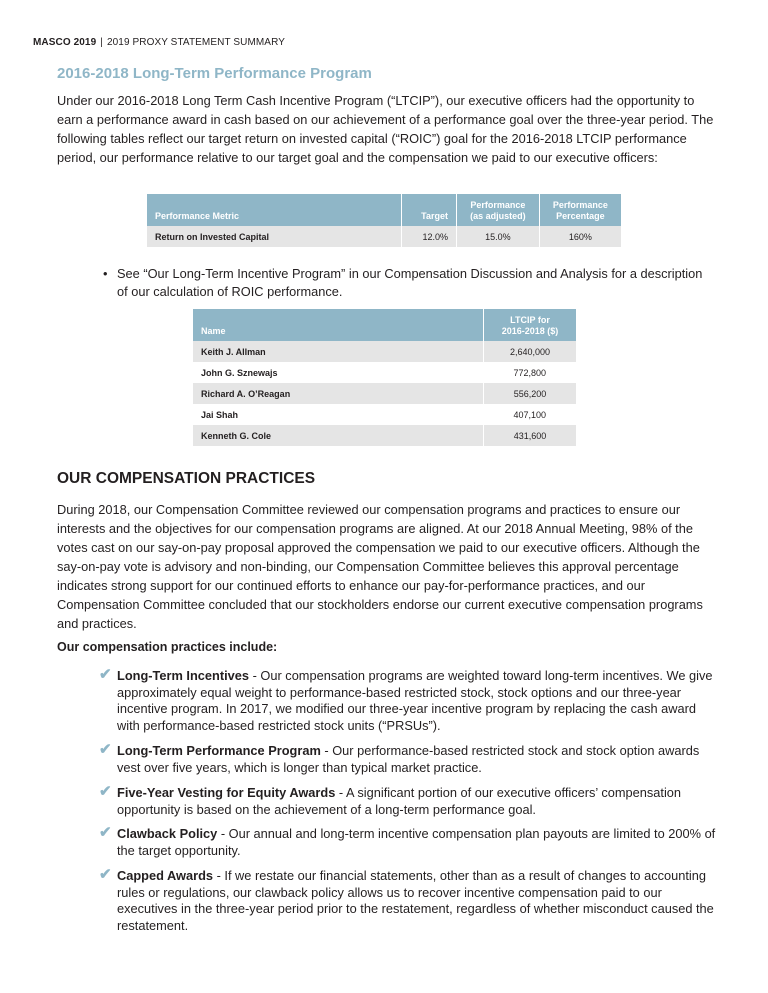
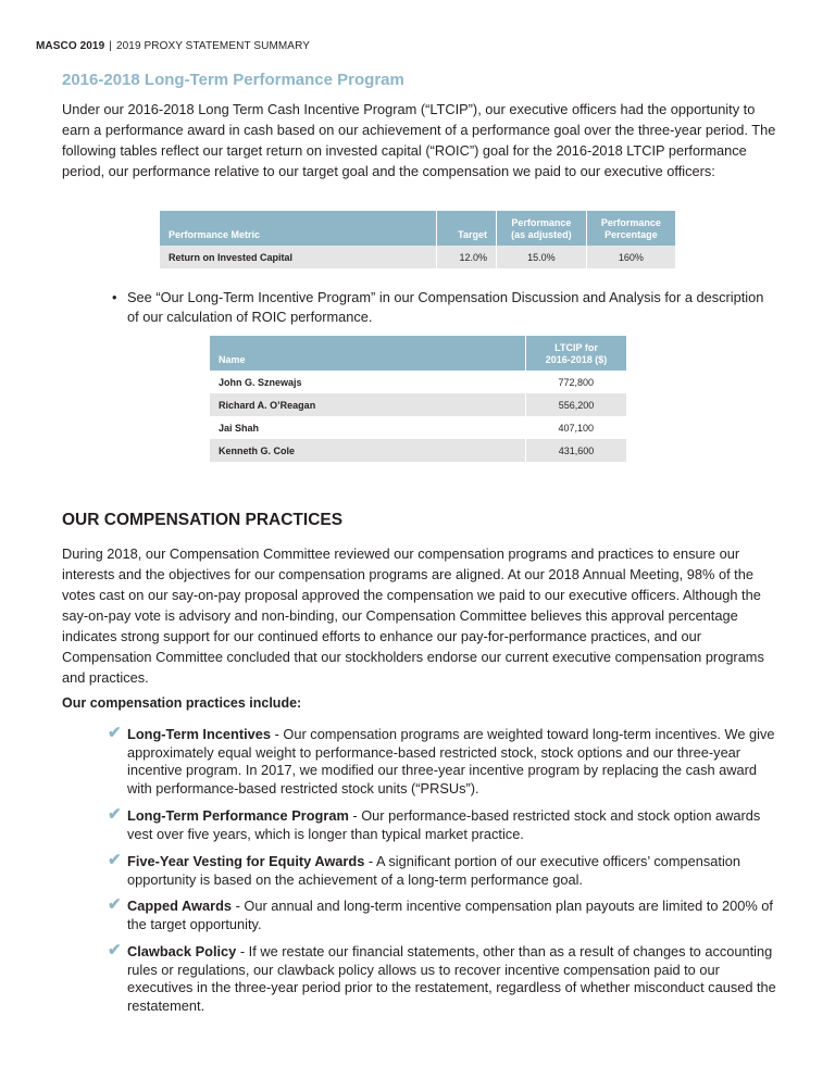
  MASCO 2019 | 2019 PROXY STATEMENT SUMMARY
  2016-2018 Long-Term Performance Program
  Under our 2016-2018 Long Term Cash Incentive Program (“LTCIP”), our executive officers had the opportunity to earn a performance award in cash based on our achievement of a performance goal over the three-year period. The following tables reflect our target return on invested capital (“ROIC”) goal for the 2016-2018 LTCIP performance period, our performance relative to our target goal and the compensation we paid to our executive officers:
  Performance Metric	Target	Performance(as adjusted)	PerformancePercentage
  Return on Invested Capital	12.0%	15.0%	160%
  •
  See “Our Long-Term Incentive Program” in our Compensation Discussion and Analysis for a description of our calculation of ROIC performance.
  Name	LTCIP for2016-2018 ($)
- Keith J. Allman	2,640,000
  John G. Sznewajs	772,800
  Richard A. O’Reagan	556,200
  Jai Shah	407,100
  Kenneth G. Cole	431,600
  OUR COMPENSATION PRACTICES
  During 2018, our Compensation Committee reviewed our compensation programs and practices to ensure our interests and the objectives for our compensation programs are aligned. At our 2018 Annual Meeting, 98% of the votes cast on our say-on-pay proposal approved the compensation we paid to our executive officers. Although the say-on-pay vote is advisory and non-binding, our Compensation Committee believes this approval percentage indicates strong support for our continued efforts to enhance our pay-for-performance practices, and our Compensation Committee concluded that our stockholders endorse our current executive compensation programs and practices.
  Our compensation practices include:
  ✔
  Long-Term Incentives - Our compensation programs are weighted toward long-term incentives. We give approximately equal weight to performance-based restricted stock, stock options and our three-year incentive program. In 2017, we modified our three-year incentive program by replacing the cash award with performance-based restricted stock units (“PRSUs”).
  ✔
  Long-Term Performance Program - Our performance-based restricted stock and stock option awards vest over five years, which is longer than typical market practice.
  ✔
  Five-Year Vesting for Equity Awards - A significant portion of our executive officers’ compensation opportunity is based on the achievement of a long-term performance goal.
  ✔
- Clawback Policy - Our annual and long-term incentive compensation plan payouts are limited to 200% of the target opportunity.
+ Capped Awards - Our annual and long-term incentive compensation plan payouts are limited to 200% of the target opportunity.
  ✔
- Capped Awards - If we restate our financial statements, other than as a result of changes to accounting rules or regulations, our clawback policy allows us to recover incentive compensation paid to our executives in the three-year period prior to the restatement, regardless of whether misconduct caused the restatement.
+ Clawback Policy - If we restate our financial statements, other than as a result of changes to accounting rules or regulations, our clawback policy allows us to recover incentive compensation paid to our executives in the three-year period prior to the restatement, regardless of whether misconduct caused the restatement.
